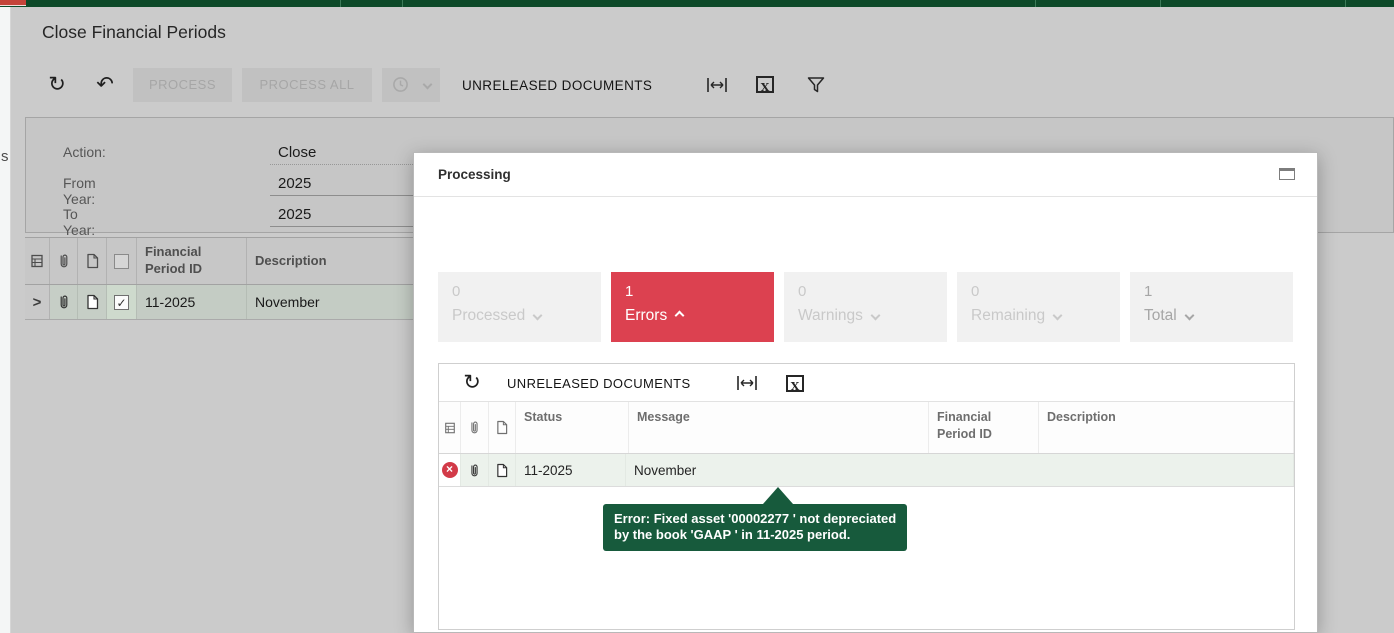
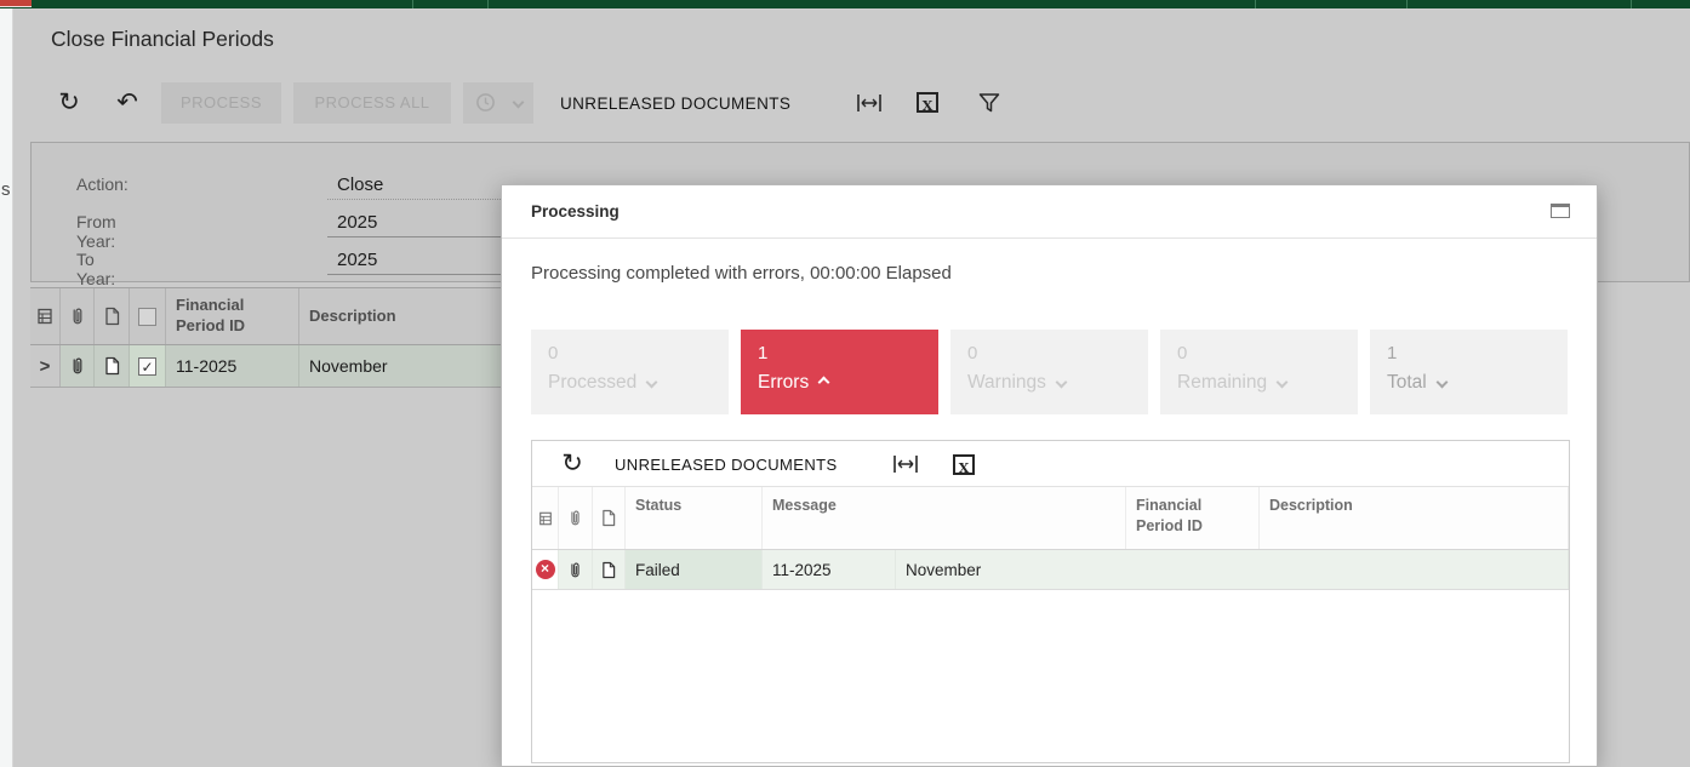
  s
  Close Financial Periods
  ↻
  ↶
  PROCESS
  PROCESS ALL
  UNRELEASED DOCUMENTS
  X
  Action:
  Close
  From Year:
  2025
  To Year:
  2025
  Financial Period ID
  Description
  >
  ✓
  11-2025
  November
  Processing
+ Processing completed with errors, 00:00:00 Elapsed
  0
  Processed
  1
  Errors
  0
  Warnings
  0
  Remaining
  1
  Total
  ↻
  UNRELEASED DOCUMENTS
  X
  Status
  Message
  Financial Period ID
  Description
  ×
+ Failed
  11-2025
  November
- Error: Fixed asset '00002277 ' not depreciated
- by the book 'GAAP ' in 11-2025 period.
